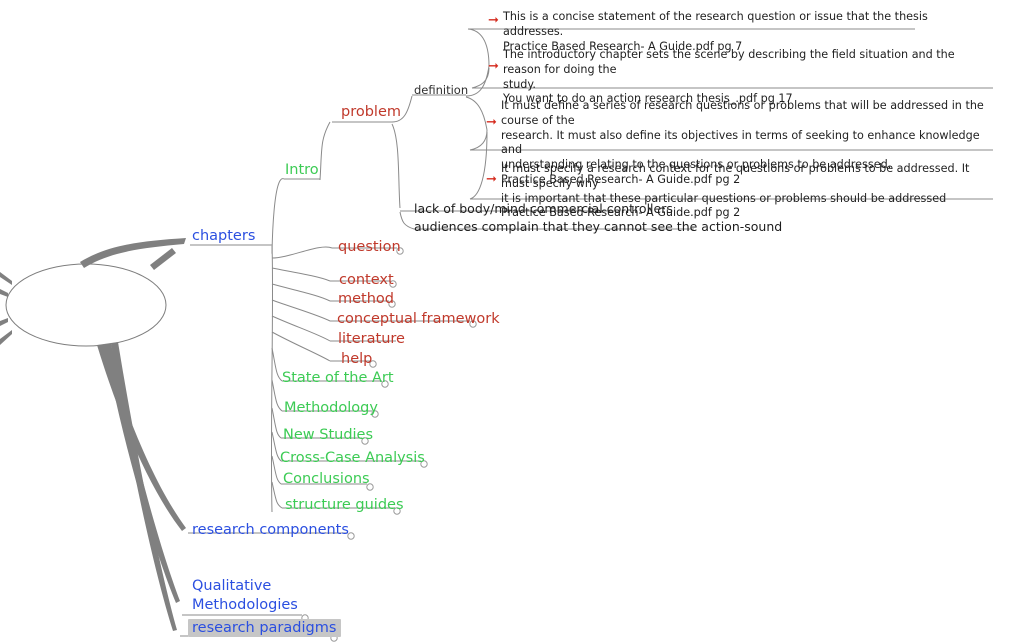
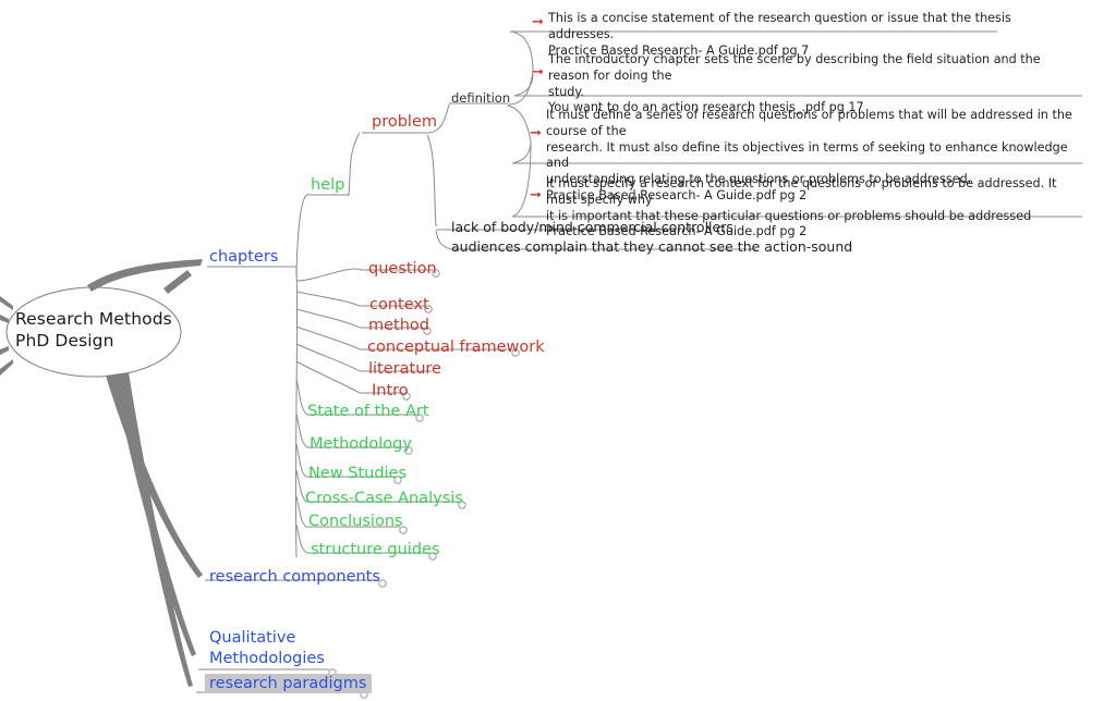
+ Research Methods
+ PhD Design
  chapters
- Intro
+ help
  problem
  definition
  lack of body/mind commercial controllers
  audiences complain that they cannot see the action-sound
  question
  context
  method
  conceptual framework
  literature
- help
+ Intro
  State of the Art
  Methodology
  New Studies
  Cross-Case Analysis
  Conclusions
  structure guides
  research components
  Qualitative
  Methodologies
  research paradigms
  ➞
  This is a concise statement of the research question or issue that the thesis addresses.
  Practice Based Research- A Guide.pdf pg 7
  ➞
  The introductory chapter sets the scene by describing the field situation and the reason for doing the
  study.
  You want to do an action research thesis_.pdf pg 17
  ➞
  It must define a series of research questions or problems that will be addressed in the course of the
  research. It must also define its objectives in terms of seeking to enhance knowledge and
  understanding relating to the questions or problems to be addressed.
  Practice Based Research- A Guide.pdf pg 2
  ➞
  It must specify a research context for the questions or problems to be addressed. It must specify why
  it is important that these particular questions or problems should be addressed
  Practice Based Research- A Guide.pdf pg 2
